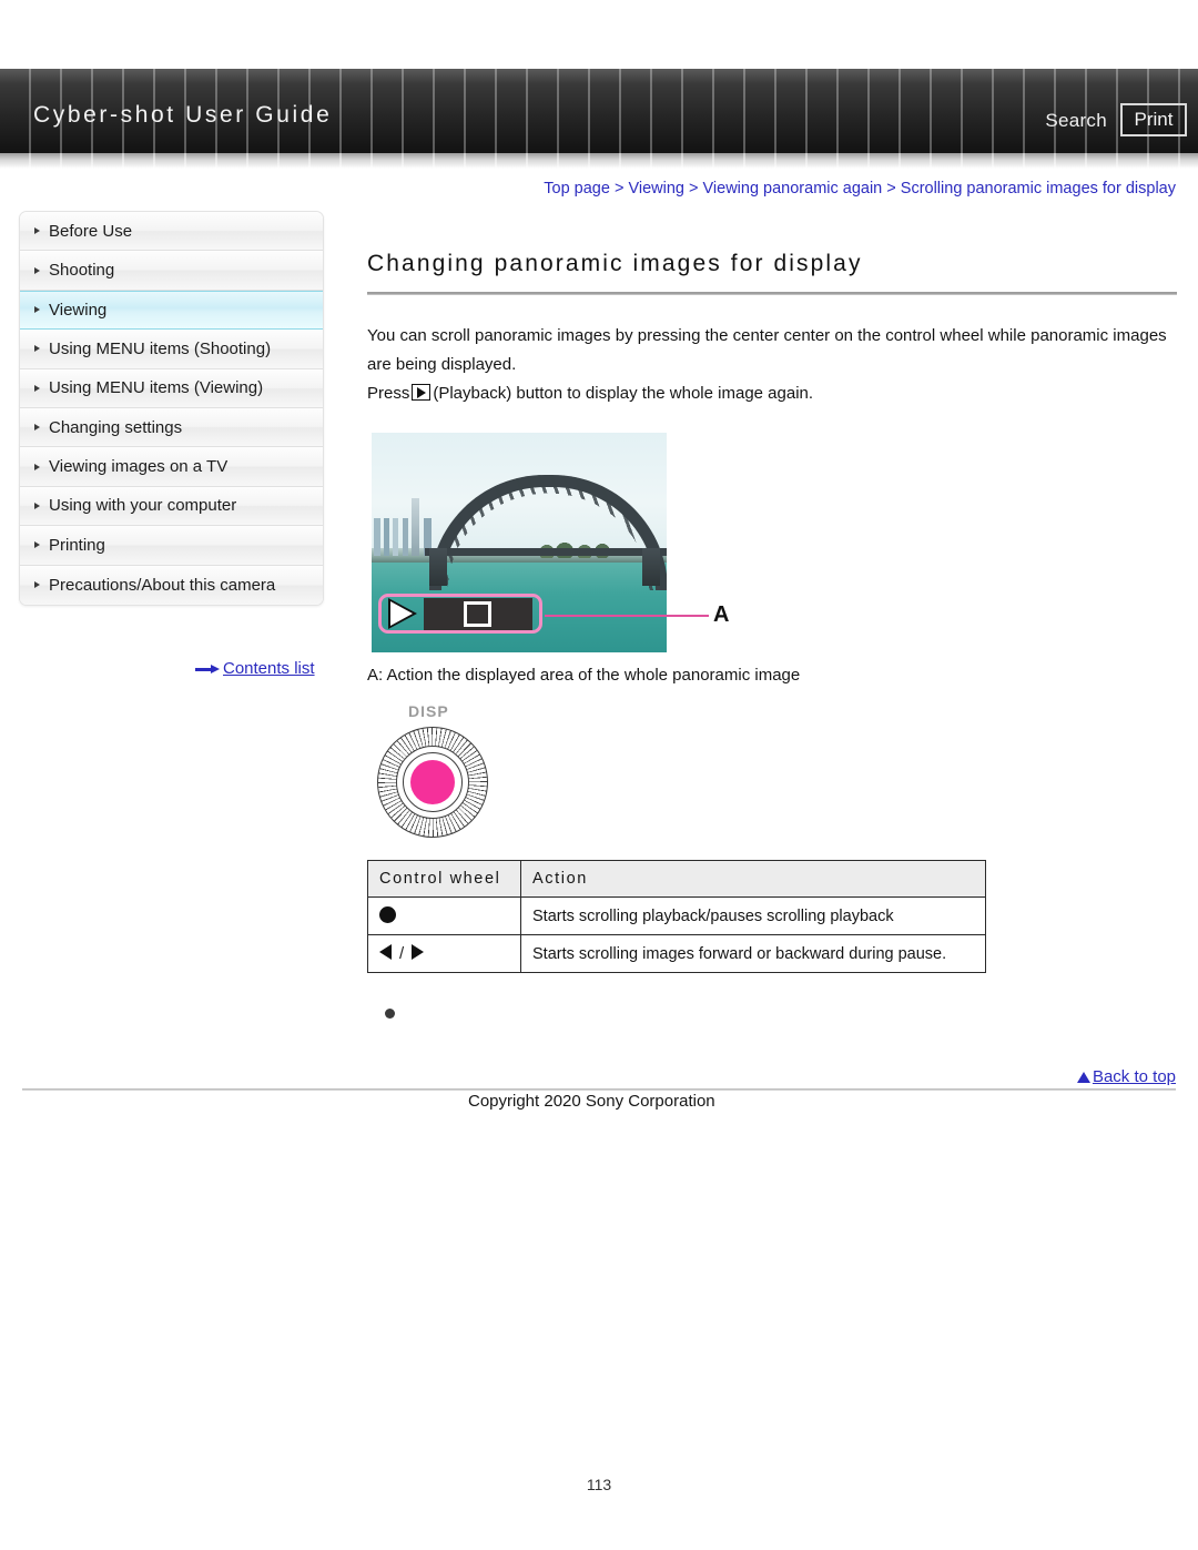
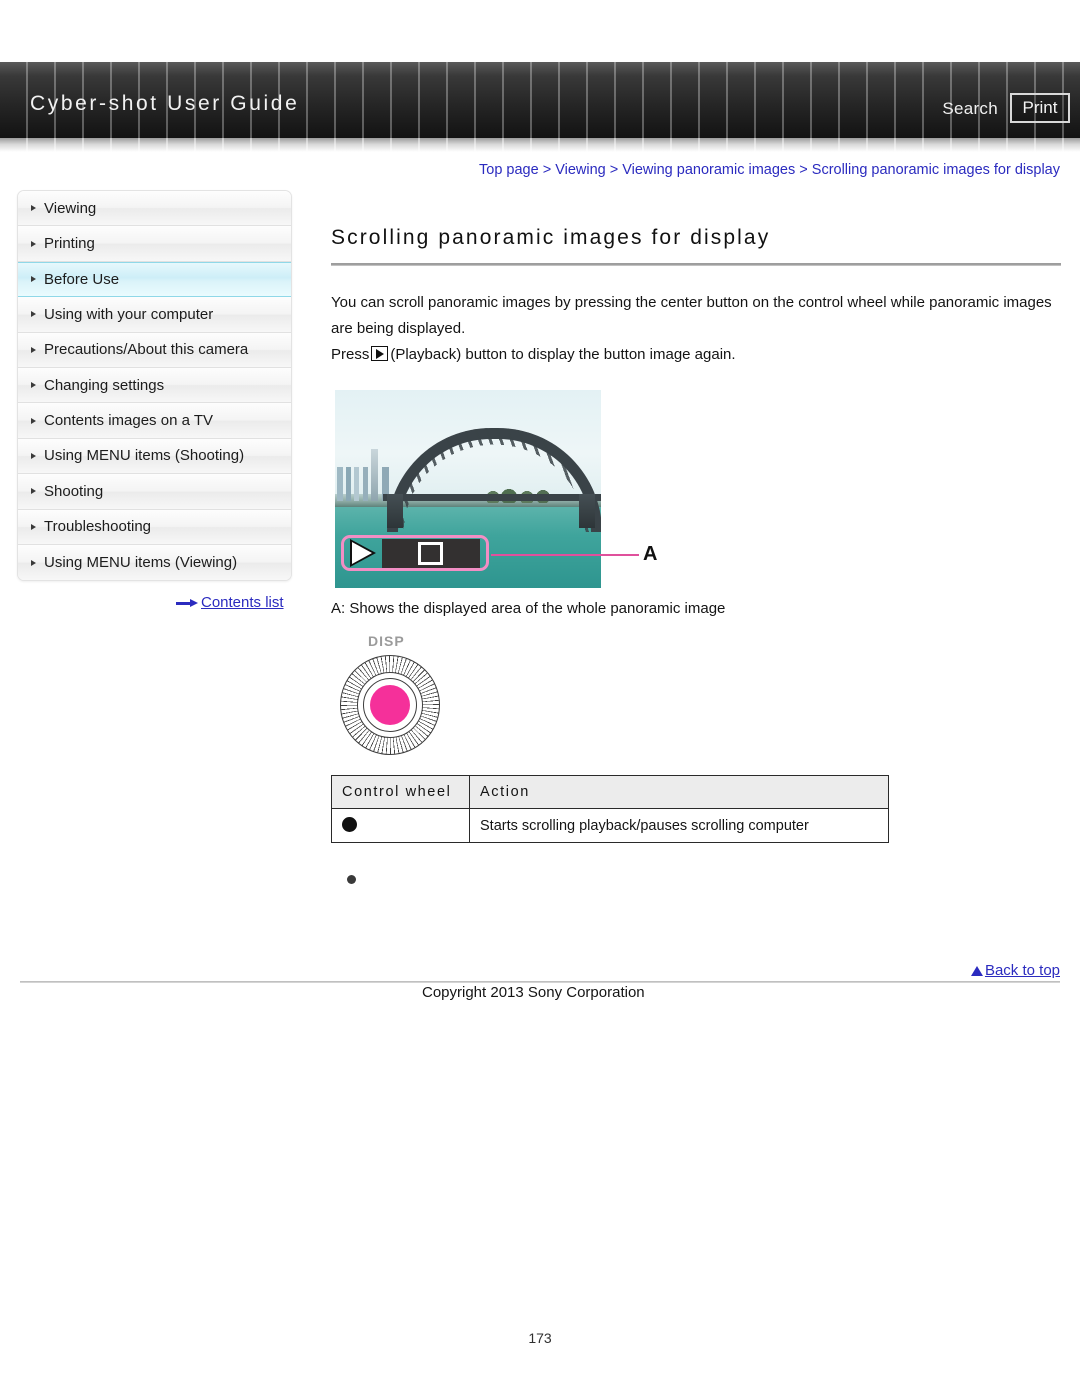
  Cyber-shot User Guide
  Search
  Print
- Top page > Viewing > Viewing panoramic again > Scrolling panoramic images for display
+ Top page > Viewing > Viewing panoramic images > Scrolling panoramic images for display
- Before Use
+ Viewing
- Shooting
+ Printing
- Viewing
+ Before Use
- Using MENU items (Shooting)
+ Using with your computer
- Using MENU items (Viewing)
+ Precautions/About this camera
  Changing settings
- Viewing images on a TV
+ Contents images on a TV
- Using with your computer
+ Using MENU items (Shooting)
- Printing
+ Shooting
+ Troubleshooting
- Precautions/About this camera
+ Using MENU items (Viewing)
  Contents list
- Changing panoramic images for display
+ Scrolling panoramic images for display
- You can scroll panoramic images by pressing the center center on the control wheel while panoramic images are being displayed.
+ You can scroll panoramic images by pressing the center button on the control wheel while panoramic images are being displayed.
- Press (Playback) button to display the whole image again.
+ Press (Playback) button to display the button image again.
  A
- A: Action the displayed area of the whole panoramic image
+ A: Shows the displayed area of the whole panoramic image
  DISP
  Control wheel	Action
- 	Starts scrolling playback/pauses scrolling playback
+ 	Starts scrolling playback/pauses scrolling computer
- /	Starts scrolling images forward or backward during pause.
  Back to top
- Copyright 2020 Sony Corporation
+ Copyright 2013 Sony Corporation
- 113
+ 173
